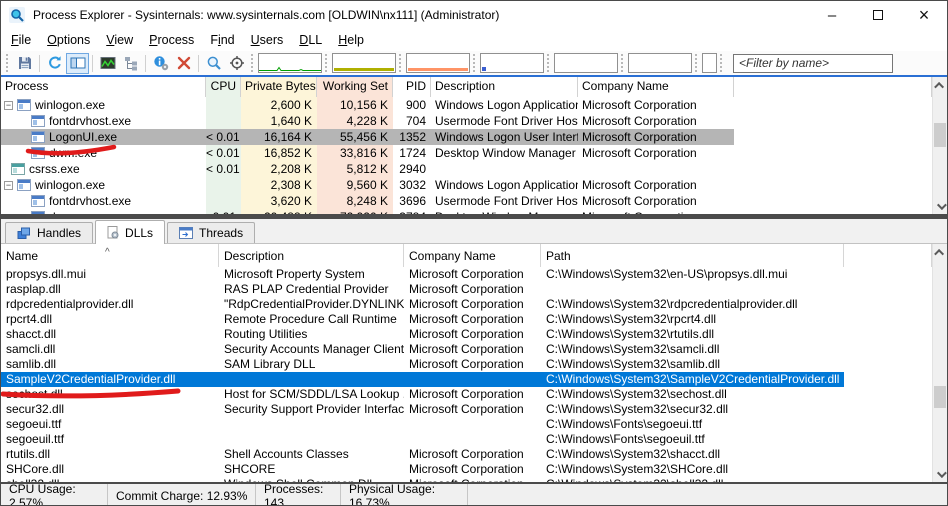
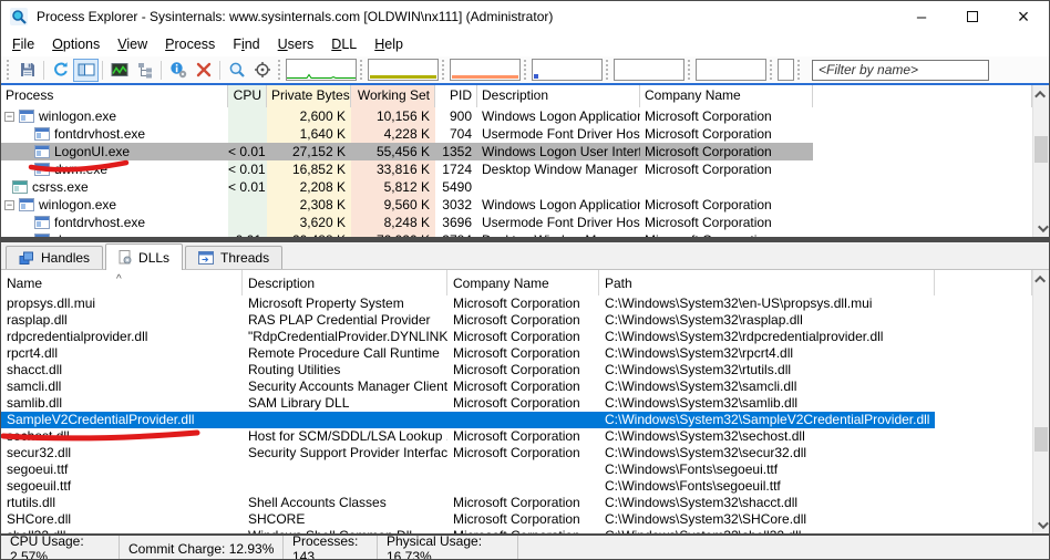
  Process Explorer - Sysinternals: www.sysinternals.com [OLDWIN\nx111] (Administrator)
  –
  ×
  File
  Options
  View
  Process
  Find
  Users
  DLL
  Help
  <Filter by name>
  Process
  CPU
  Private Bytes
  Working Set
  PID
  Description
  Company Name
  −
  winlogon.exe
  2,600 K
  10,156 K
  900
  Windows Logon Applicatio
  Microsoft Corporation
  fontdrvhost.exe
  1,640 K
  4,228 K
  704
  Usermode Font Driver Hos
  Microsoft Corporation
  LogonUI.exe
  < 0.01
- 16,164 K
+ 27,152 K
  55,456 K
  1352
  Windows Logon User Inter
  Microsoft Corporation
  < 0.01
  16,852 K
  33,816 K
  1724
  Desktop Window Manager
  Microsoft Corporation
  csrss.exe
  < 0.01
  2,208 K
  5,812 K
- 2940
+ 5490
  −
  winlogon.exe
  2,308 K
  9,560 K
  3032
  Windows Logon Applicatio
  Microsoft Corporation
  fontdrvhost.exe
  3,620 K
  8,248 K
  3696
  Usermode Font Driver Hos
  Microsoft Corporation
  Handles
  DLLs
  Threads
  Name
  Description
  Company Name
  Path
  ^
  propsys.dll.mui
  Microsoft Property System
  Microsoft Corporation
  C:\Windows\System32\en-US\propsys.dll.mui
  rasplap.dll
  RAS PLAP Credential Provider
  Microsoft Corporation
+ C:\Windows\System32\rasplap.dll
  rdpcredentialprovider.dll
  "RdpCredentialProvider.DYNLINK
  Microsoft Corporation
  C:\Windows\System32\rdpcredentialprovider.dll
  rpcrt4.dll
  Remote Procedure Call Runtime
  Microsoft Corporation
  C:\Windows\System32\rpcrt4.dll
  shacct.dll
  Routing Utilities
  Microsoft Corporation
  C:\Windows\System32\rtutils.dll
  samcli.dll
  Security Accounts Manager Client
  Microsoft Corporation
  C:\Windows\System32\samcli.dll
  samlib.dll
  SAM Library DLL
  Microsoft Corporation
  C:\Windows\System32\samlib.dll
  SampleV2CredentialProvider.dll
  C:\Windows\System32\SampleV2CredentialProvider.dll
  Host for SCM/SDDL/LSA Lookup
  Microsoft Corporation
  C:\Windows\System32\sechost.dll
  secur32.dll
  Security Support Provider Interfac
  Microsoft Corporation
  C:\Windows\System32\secur32.dll
  segoeui.ttf
  C:\Windows\Fonts\segoeui.ttf
  segoeuil.ttf
  C:\Windows\Fonts\segoeuil.ttf
  rtutils.dll
  Shell Accounts Classes
  Microsoft Corporation
  C:\Windows\System32\shacct.dll
  SHCore.dll
  SHCORE
  Microsoft Corporation
  C:\Windows\System32\SHCore.dll
  CPU Usage: 2.57%
  Commit Charge: 12.93%
  Processes: 143
  Physical Usage: 16.73%
